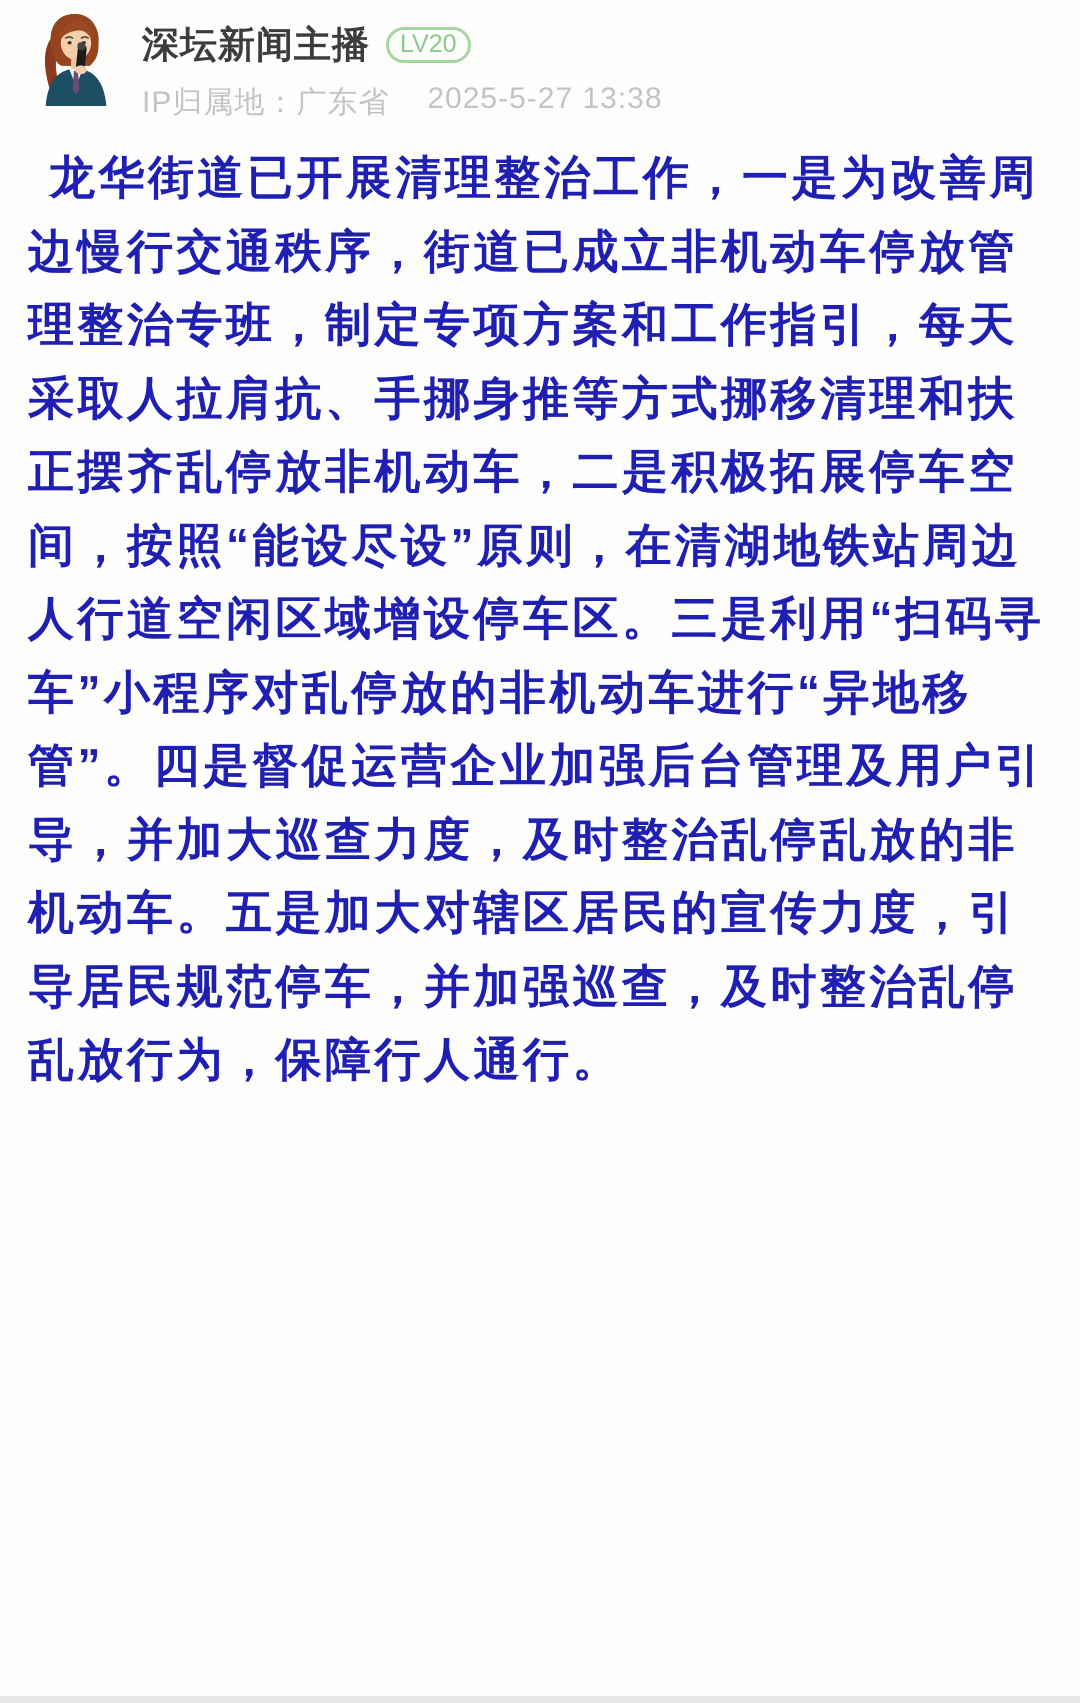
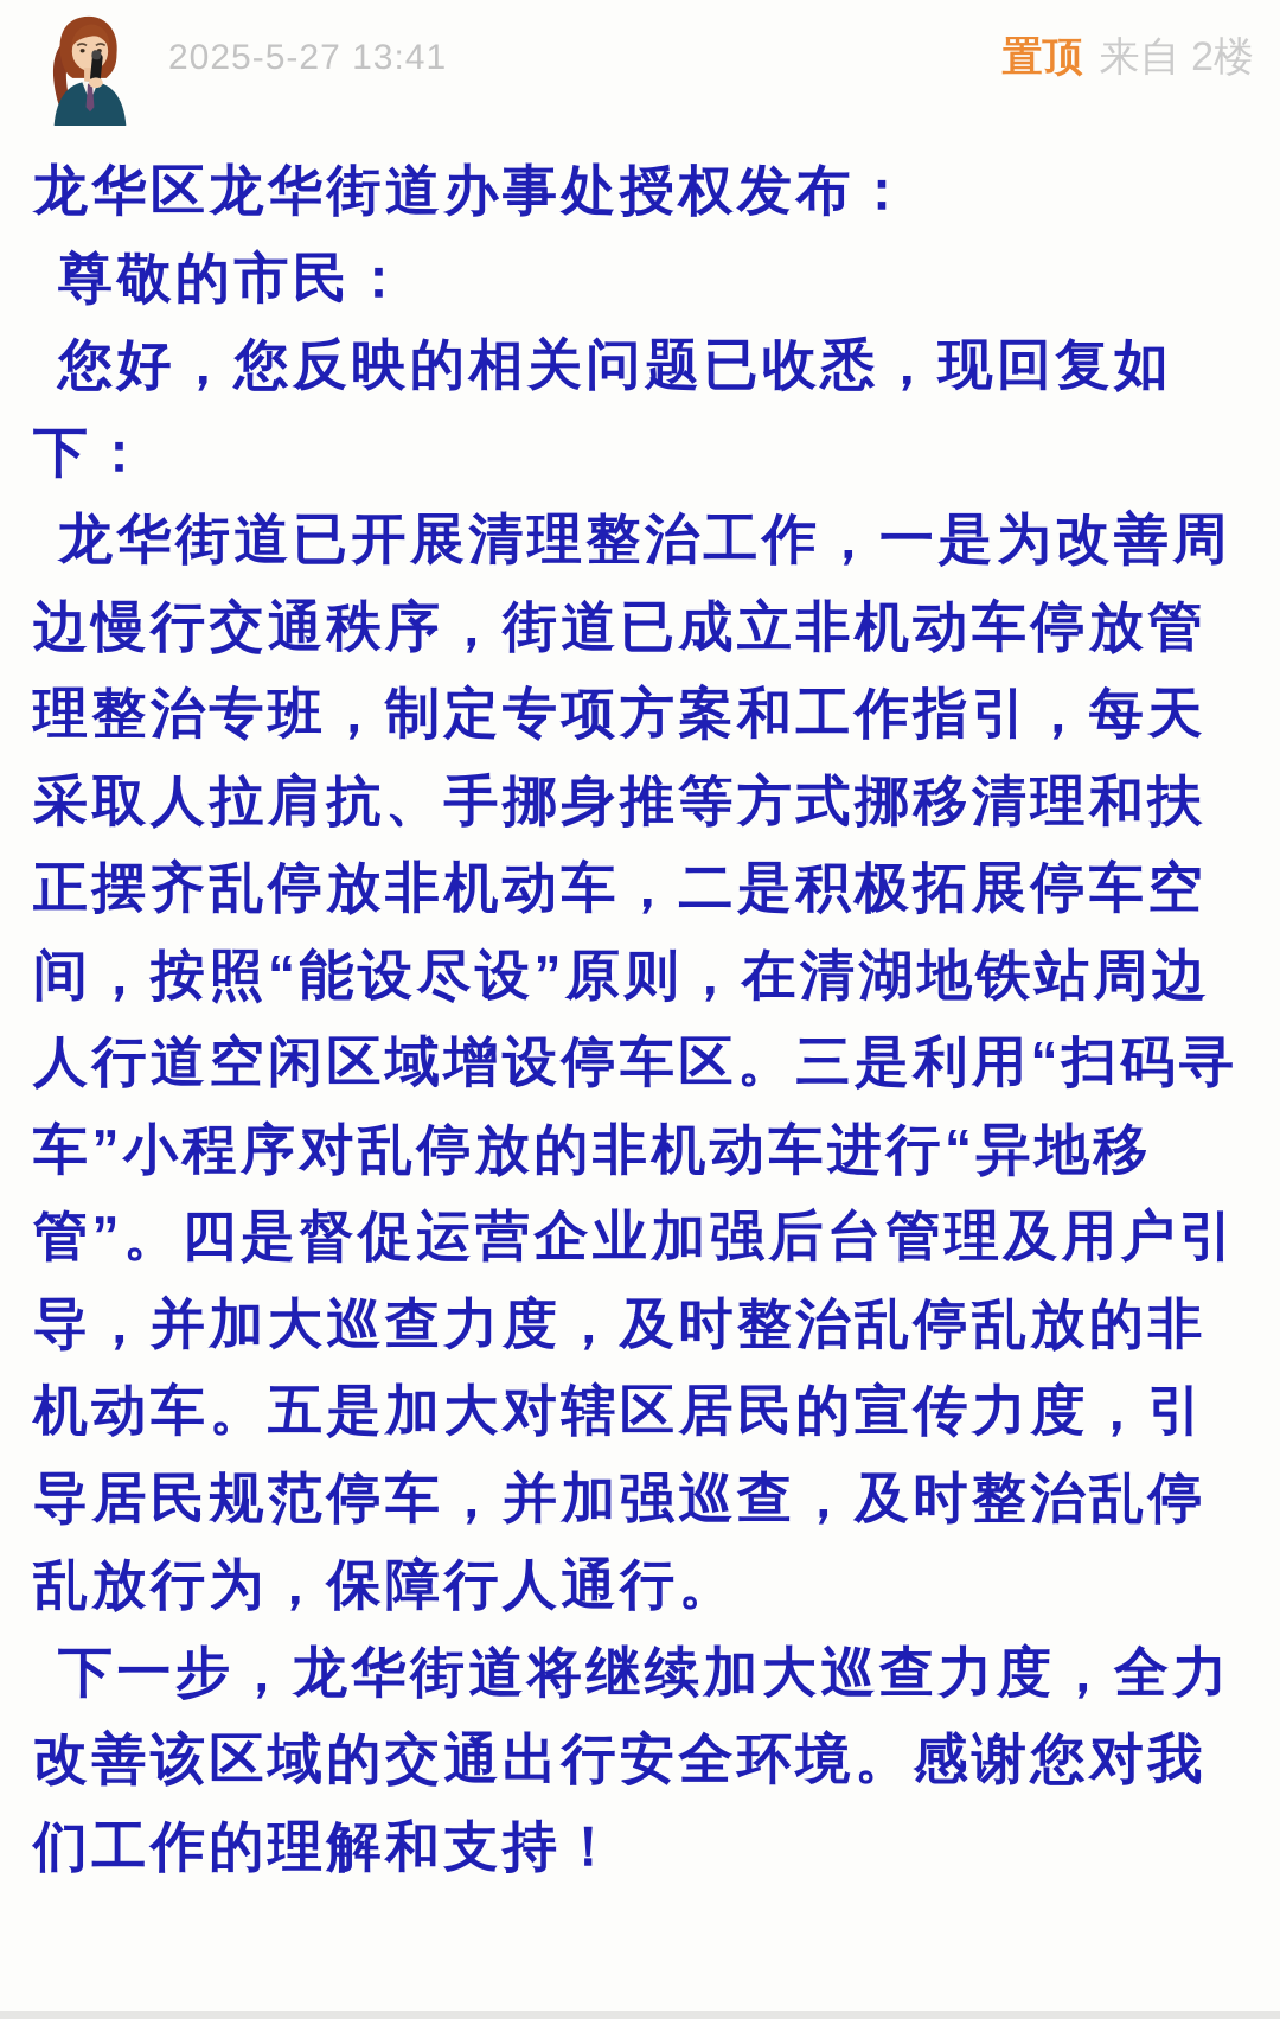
- 深坛新闻主播
- LV20
- IP归属地：广东省
- 2025-5-27 13:38
+ 2025-5-27 13:41
+ 置顶
+ 来自 2楼
+ 龙华区龙华街道办事处授权发布：
+ 尊敬的市民：
+ 您好，您反映的相关问题已收悉，现回复如下：
  龙华街道已开展清理整治工作，一是为改善周边慢行交通秩序，街道已成立非机动车停放管理整治专班，制定专项方案和工作指引，每天采取人拉肩抗、手挪身推等方式挪移清理和扶正摆齐乱停放非机动车，二是积极拓展停车空间，按照“能设尽设”原则，在清湖地铁站周边人行道空闲区域增设停车区。三是利用“扫码寻车”小程序对乱停放的非机动车进行“异地移管”。四是督促运营企业加强后台管理及用户引导，并加大巡查力度，及时整治乱停乱放的非机动车。五是加大对辖区居民的宣传力度，引导居民规范停车，并加强巡查，及时整治乱停乱放行为，保障行人通行。
+ 下一步，龙华街道将继续加大巡查力度，全力改善该区域的交通出行安全环境。感谢您对我们工作的理解和支持！
